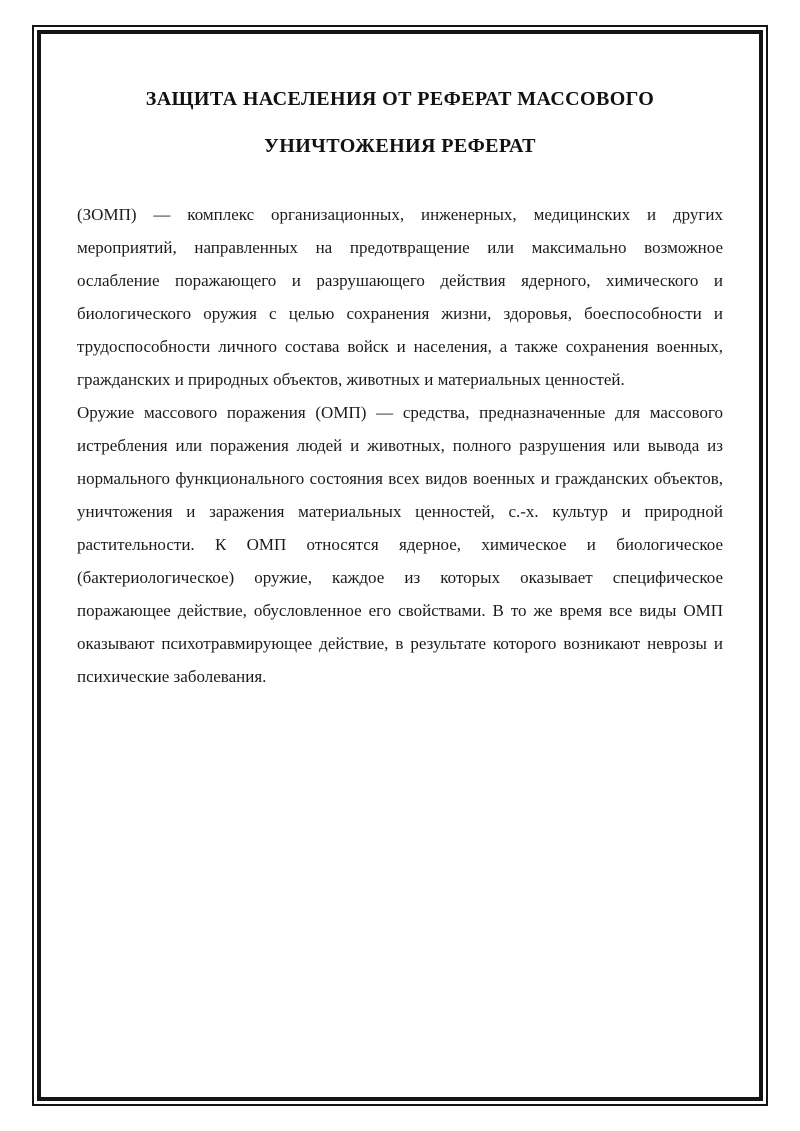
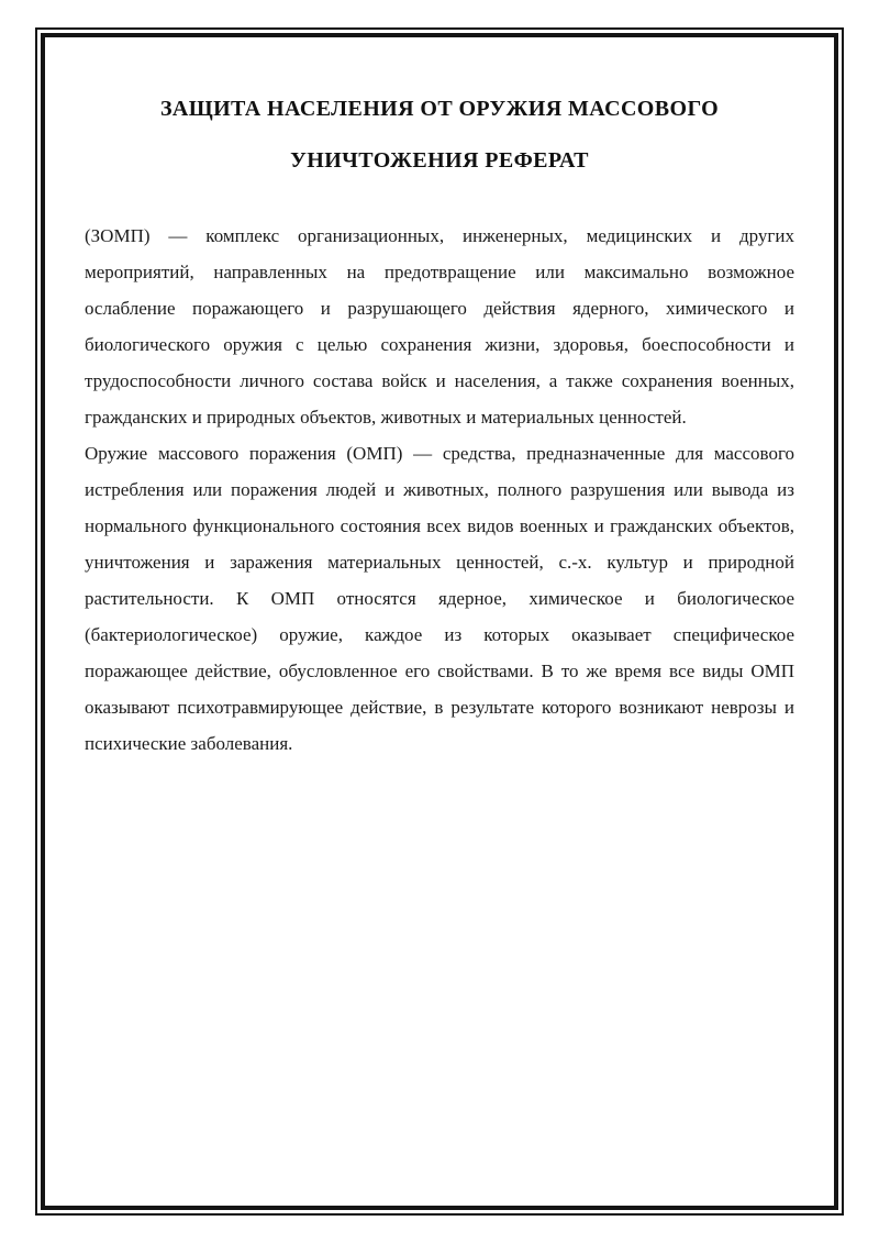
- ЗАЩИТА НАСЕЛЕНИЯ ОТ РЕФЕРАТ МАССОВОГО УНИЧТОЖЕНИЯ РЕФЕРАТ
+ ЗАЩИТА НАСЕЛЕНИЯ ОТ ОРУЖИЯ МАССОВОГО УНИЧТОЖЕНИЯ РЕФЕРАТ
  (ЗОМП) — комплекс организационных, инженерных, медицинских и других мероприятий, направленных на предотвращение или максимально возможное ослабление поражающего и разрушающего действия ядерного, химического и биологического оружия с целью сохранения жизни, здоровья, боеспособности и трудоспособности личного состава войск и населения, а также сохранения военных, гражданских и природных объектов, животных и материальных ценностей.
  Оружие массового поражения (ОМП) — средства, предназначенные для массового истребления или поражения людей и животных, полного разрушения или вывода из нормального функционального состояния всех видов военных и гражданских объектов, уничтожения и заражения материальных ценностей, с.-х. культур и природной растительности. К ОМП относятся ядерное, химическое и биологическое (бактериологическое) оружие, каждое из которых оказывает специфическое поражающее действие, обусловленное его свойствами. В то же время все виды ОМП оказывают психотравмирующее действие, в результате которого возникают неврозы и психические заболевания.
